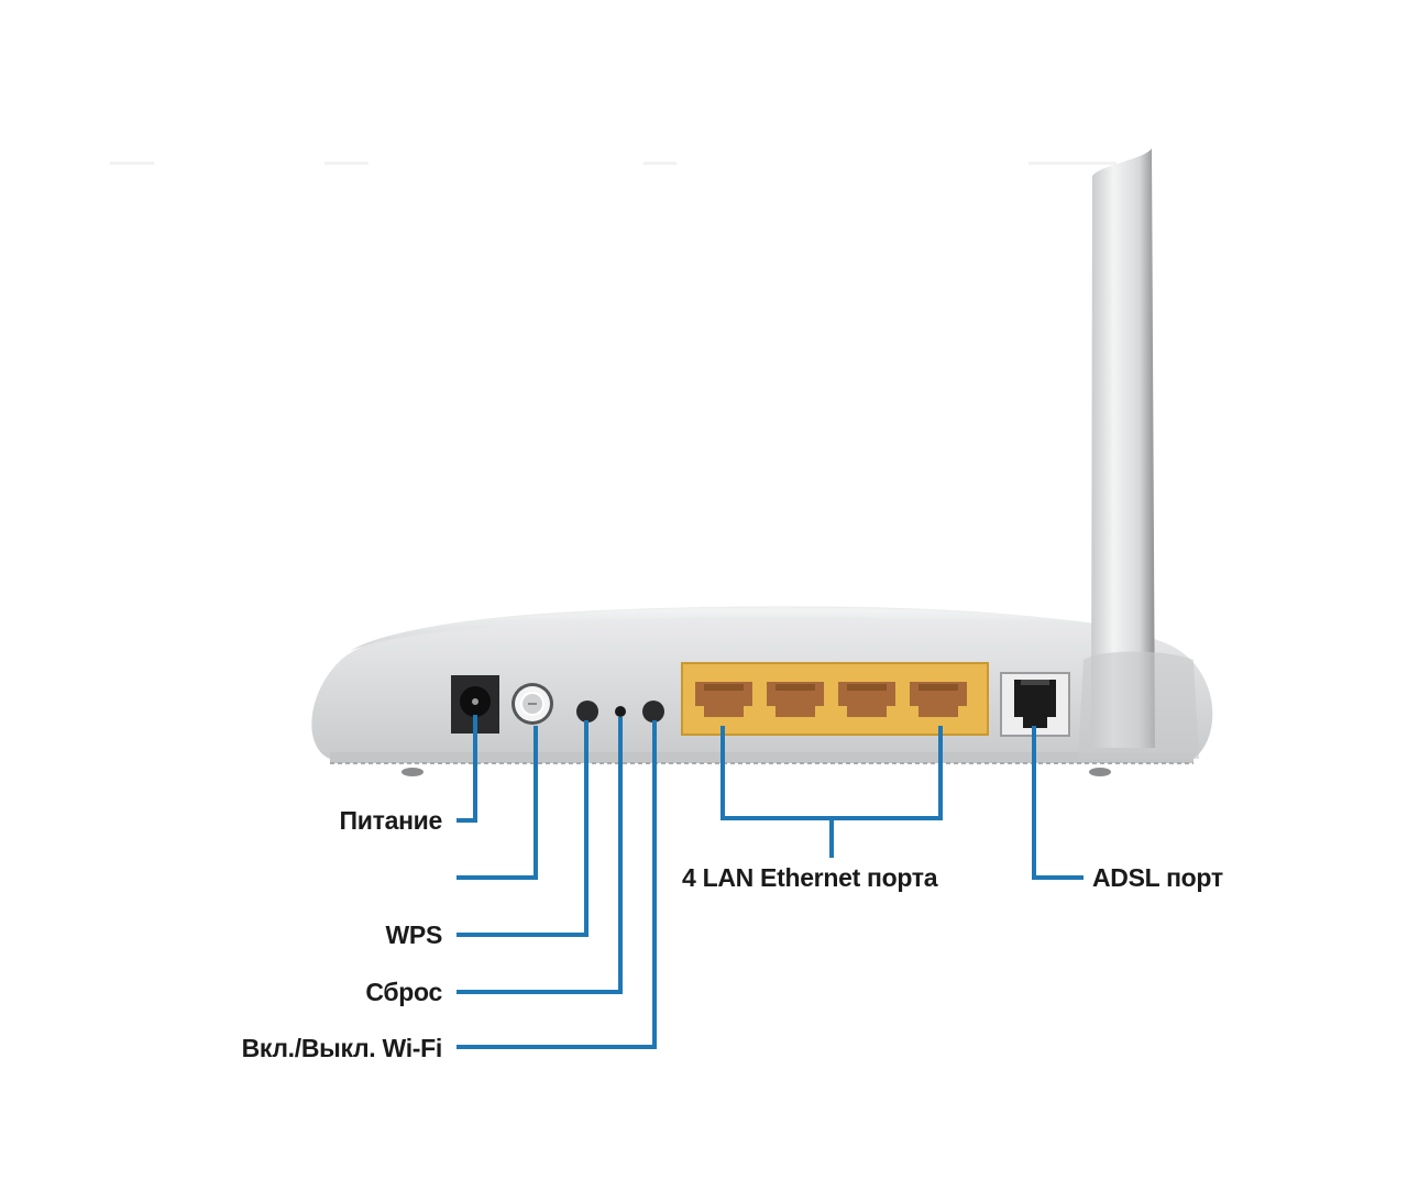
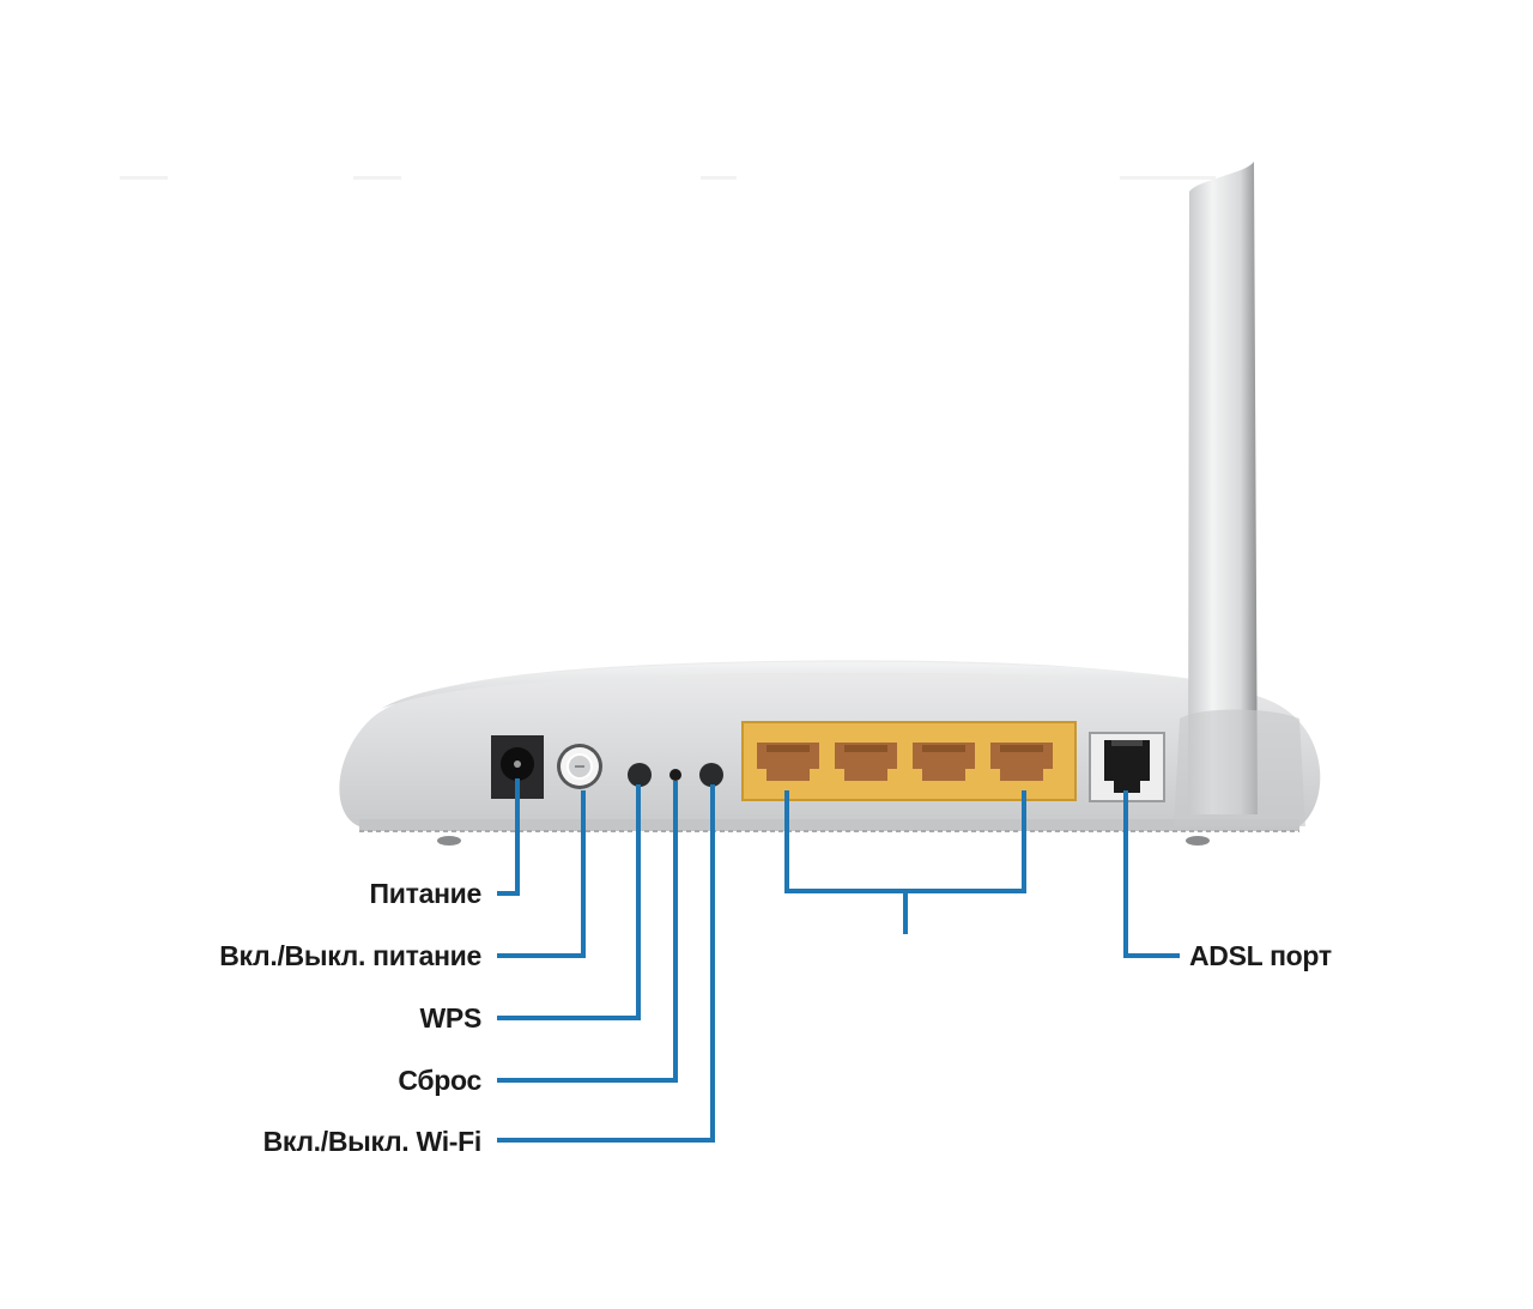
  Питание
+ Вкл./Выкл. питание
  WPS
  Сброс
  Вкл./Выкл. Wi-Fi
- 4 LAN Ethernet порта
  ADSL порт
